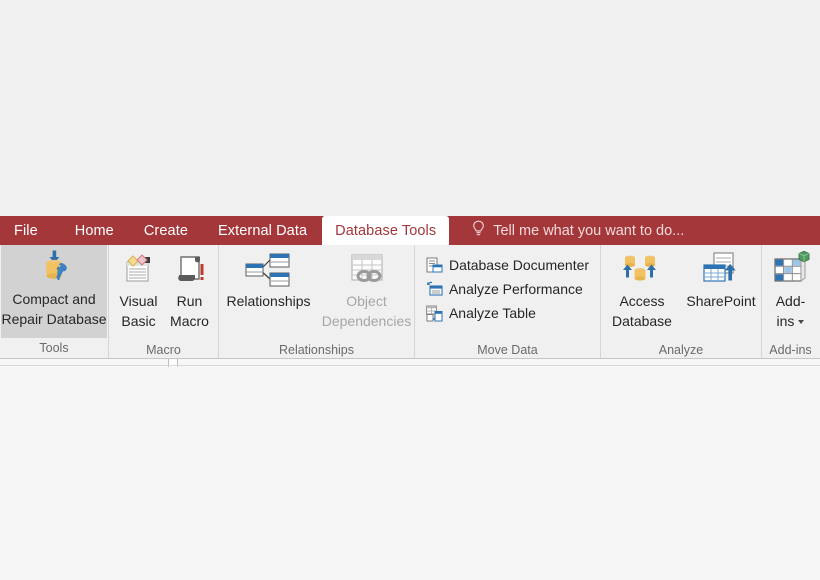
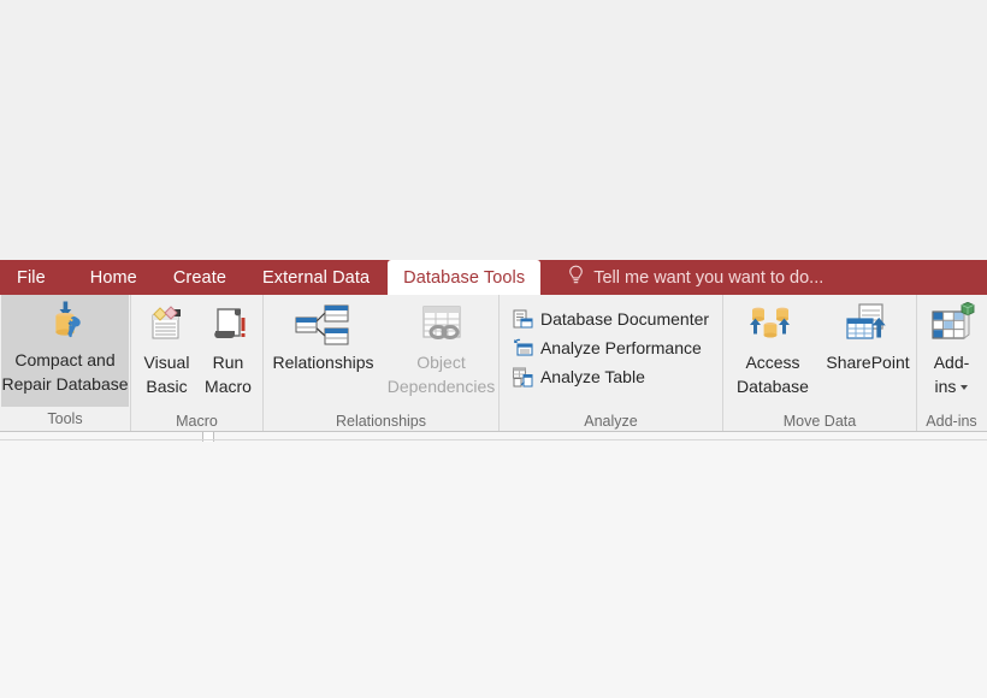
  File
  Home
  Create
  External Data
  Database Tools
- Tell me what you want to do...
+ Tell me want you want to do...
  Compact and
  Repair Database
  Tools
  Visual
  Basic
  Run
  Macro
  Macro
  Relationships
  Object
  Dependencies
  Relationships
  Database Documenter
  Analyze Performance
  Analyze Table
- Move Data
+ Analyze
  Access
  Database
  SharePoint
- Analyze
+ Move Data
  Add-
  ins
  Add-ins
